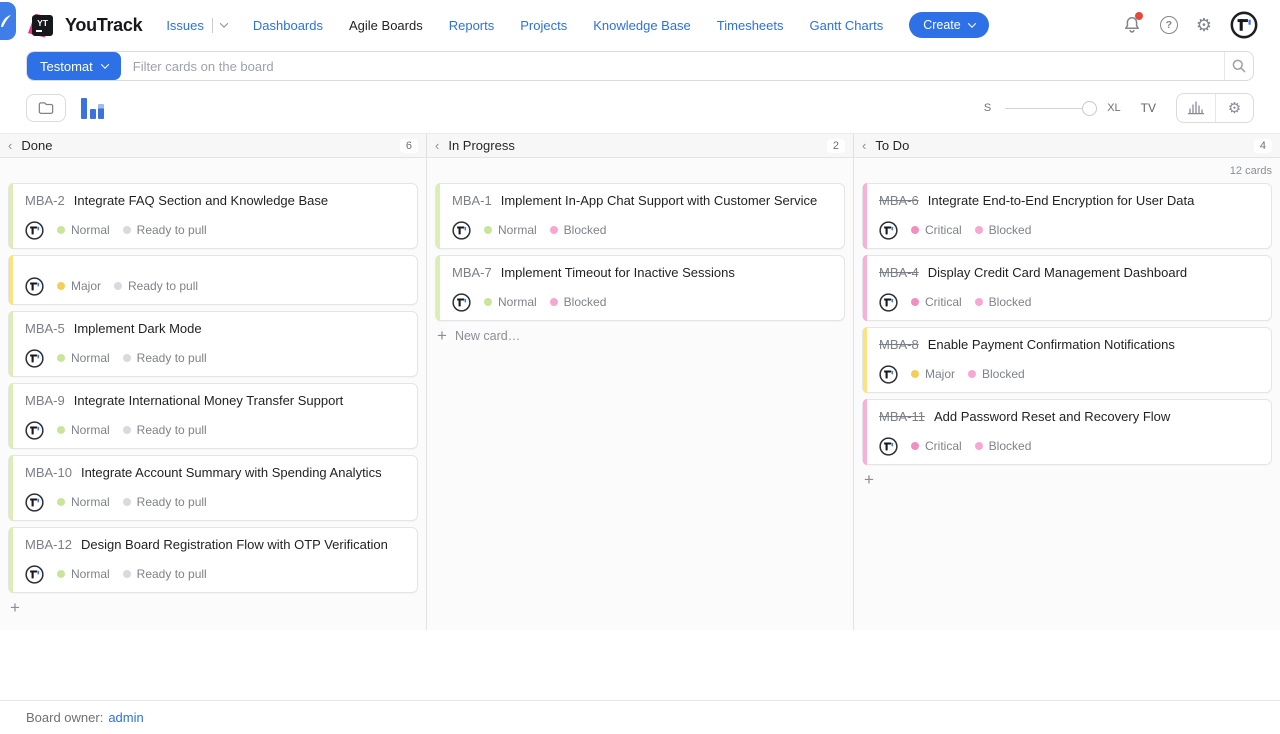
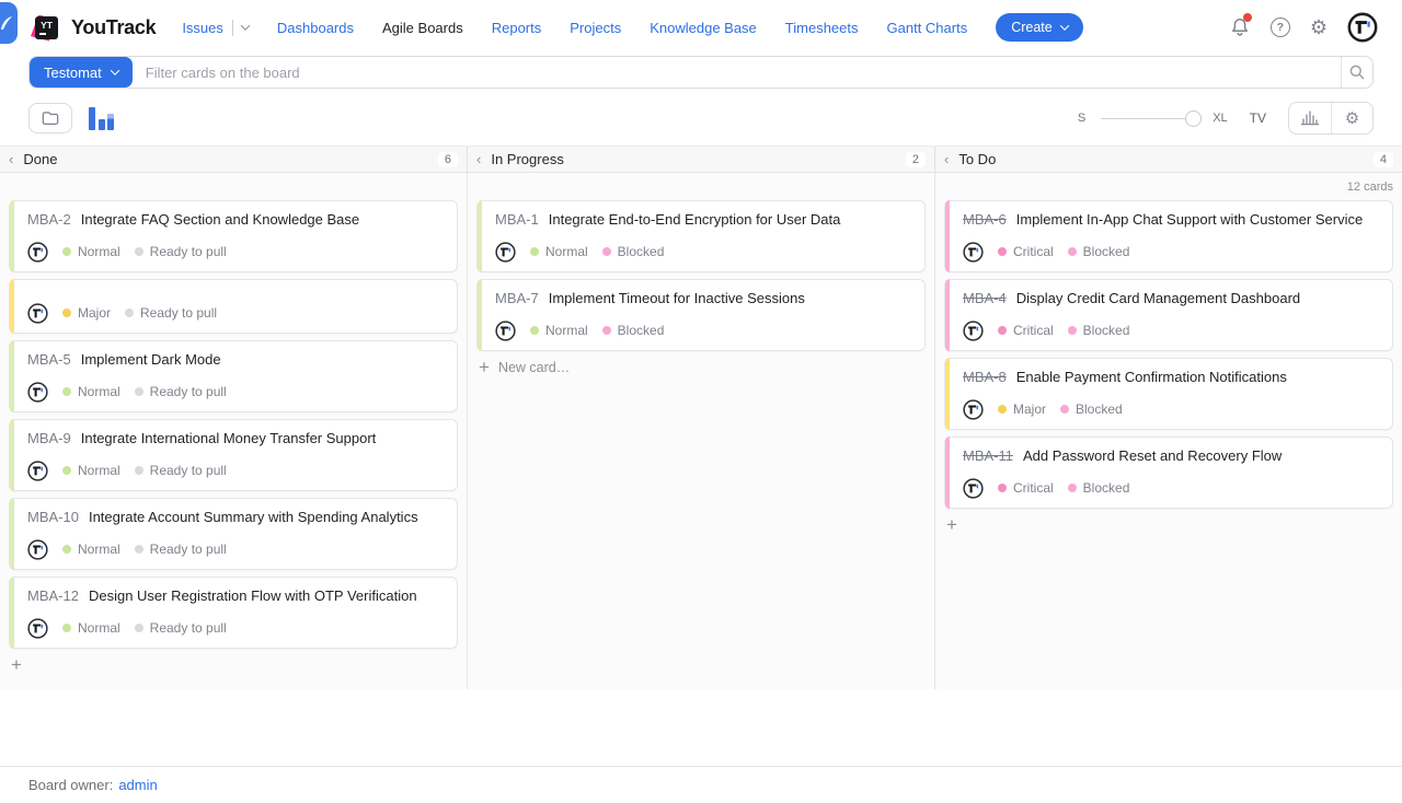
  YT
  YouTrack
  Issues
  Dashboards
  Agile Boards
  Reports
  Projects
  Knowledge Base
  Timesheets
  Gantt Charts
  Create
  ?
  ⚙
  Testomat
  Filter cards on the board
  S
  XL
  TV
  ⚙
  ‹
  Done
  6
  ‹
  In Progress
  2
  ‹
  To Do
  4
  MBA-2
  Integrate FAQ Section and Knowledge Base
  Normal
  Ready to pull
  Major
  Ready to pull
  MBA-5
  Implement Dark Mode
  Normal
  Ready to pull
  MBA-9
  Integrate International Money Transfer Support
  Normal
  Ready to pull
  MBA-10
  Integrate Account Summary with Spending Analytics
  Normal
  Ready to pull
  MBA-12
- Design Board Registration Flow with OTP Verification
+ Design User Registration Flow with OTP Verification
  Normal
  Ready to pull
  +
  MBA-1
- Implement In-App Chat Support with Customer Service
+ Integrate End-to-End Encryption for User Data
  Normal
  Blocked
  MBA-7
  Implement Timeout for Inactive Sessions
  Normal
  Blocked
  +
  New card…
  12 cards
  MBA-6
- Integrate End-to-End Encryption for User Data
+ Implement In-App Chat Support with Customer Service
  Critical
  Blocked
  MBA-4
  Display Credit Card Management Dashboard
  Critical
  Blocked
  MBA-8
  Enable Payment Confirmation Notifications
  Major
  Blocked
  MBA-11
  Add Password Reset and Recovery Flow
  Critical
  Blocked
  +
  Board owner:
  admin
